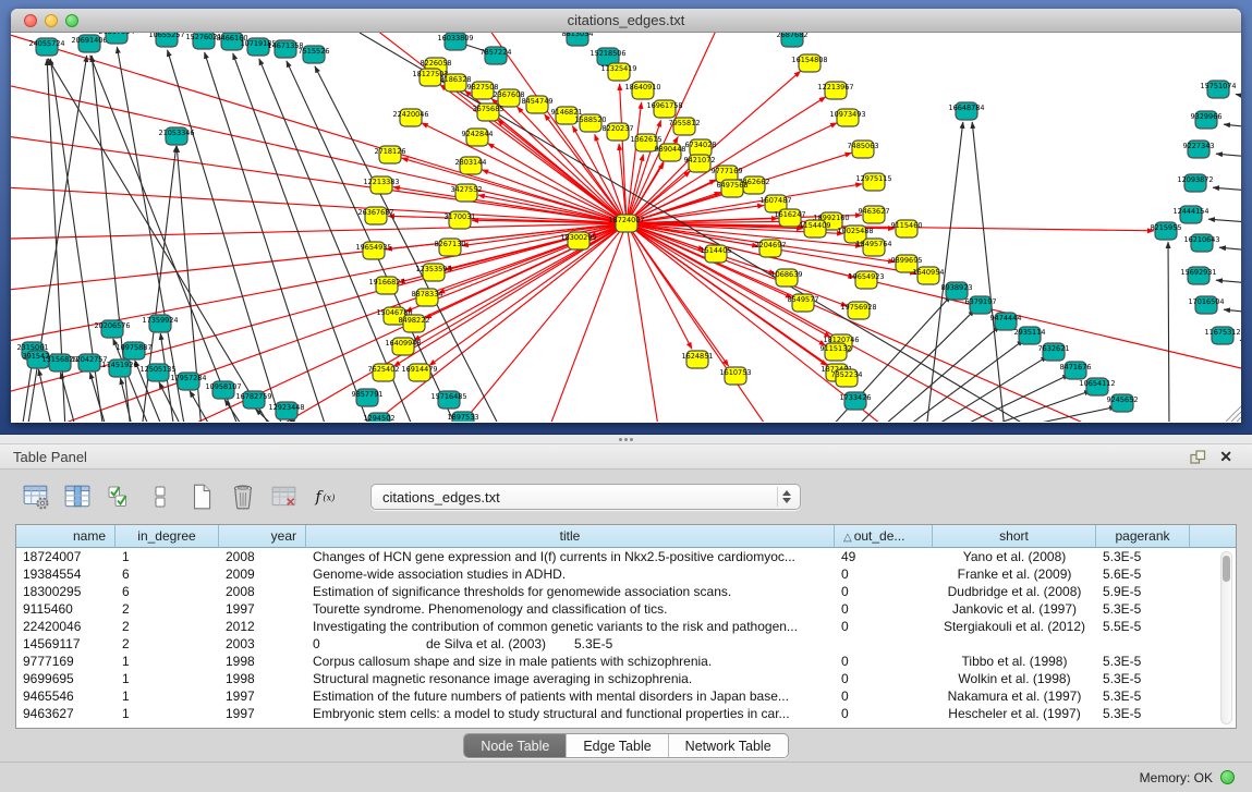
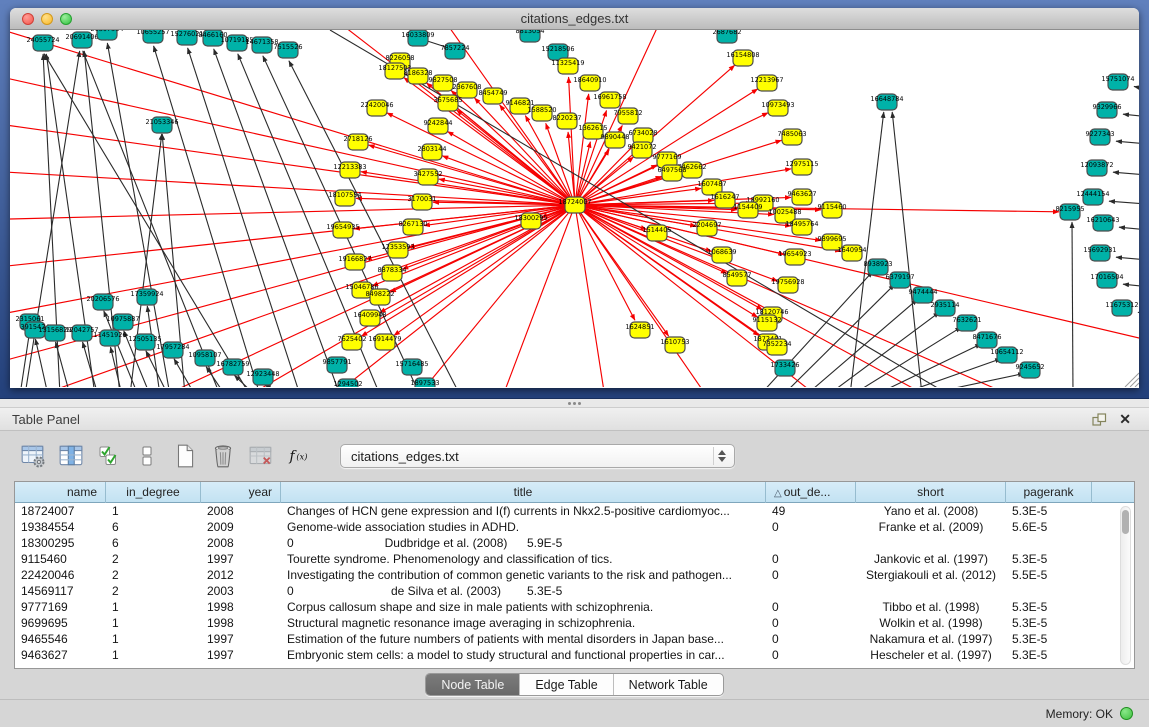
  citations_edges.txt
  18724007
  24055724
  20691406
  10655257
  15276021
  8466160
  10719185
  14671358
  7515526
  16033809
  7857224
  8813054
  15218506
  2687682
  16648784
  21053346
  20206576
  17359924
  10975887
  12505135
  17957284
  10958107
  16782759
  12923448
  2315061
  391542
  13156829
  12042757
  11451926
  9857791
  15716485
  1733426
  8938923
  6379197
  9474444
  2935114
  7632621
  8471676
  10654112
  9245652
  15751074
  9329966
  9227343
  12093872
  12444154
  8215955
  16210643
  15692931
  17016504
  11675312
  1294502
  1897533
  18300295
  22420046
  2718126
  12213383
- 26367687
+ 18107554
  19654935
  19166827
  15046786
  8498222
  16409948
  7625402
  16914479
  9242844
  2803144
  3427552
  3170031
  8267130
  12353593
  8878334
  8226058
  18127503
  8186328
  9827508
  2367608
  3675685
  8454749
  9146821
  1588520
  11325419
  18640910
  16961758
  7955812
  8220237
  1362615
  9890448
  6734028
  9421072
  9777169
  462662
  6497568
  16154808
  12213967
  10973493
  7485063
  12975115
  9463627
  18992160
  10025488
  18495764
  9115460
  9899695
  19654923
  1640954
  19756928
  18120746
  9115132
  7352234
  1607487
  1616247
  1154409
  2204697
  1514405
  1068639
  8549577
  1624851
  1610753
  Table Panel
  ✕
  f
  (x)
  citations_edges.txt
  name
  in_degree
  year
  title
  △ out_de...
  short
  pagerank
  18724007
  1
  2008
  Changes of HCN gene expression and I(f) currents in Nkx2.5-positive cardiomyoc...
  49
  Yano et al. (2008)
  5.3E-5
  19384554
  6
  2009
  Genome-wide association studies in ADHD.
  0
  Franke et al. (2009)
  5.6E-5
  18300295
  6
  2008
- Estimation of significance thresholds for genomewide association scans.
  0
  Dudbridge et al. (2008)
  5.9E-5
  9115460
  2
  1997
  Tourette syndrome. Phenomenology and classification of tics.
  0
  Jankovic et al. (1997)
  5.3E-5
  22420046
  2
  2012
  Investigating the contribution of common genetic variants to the risk and pathogen...
  0
  Stergiakouli et al. (2012)
  5.5E-5
  14569117
  2
  2003
  0
  de Silva et al. (2003)
  5.3E-5
  9777169
  1
  1998
  Corpus callosum shape and size in male patients with schizophrenia.
  0
  Tibbo et al. (1998)
  5.3E-5
  9699695
  1
  1998
  Structural magnetic resonance image averaging in schizophrenia.
  0
  Wolkin et al. (1998)
  5.3E-5
  9465546
  1
  1997
  Estimation of the future numbers of patients with mental disorders in Japan base...
  0
  Nakamura et al. (1997)
  5.3E-5
  9463627
  1
  1997
  Embryonic stem cells: a model to study structural and functional properties in car...
  0
  Hescheler et al. (1997)
  5.3E-5
  Node Table
  Edge Table
  Network Table
  Memory: OK
